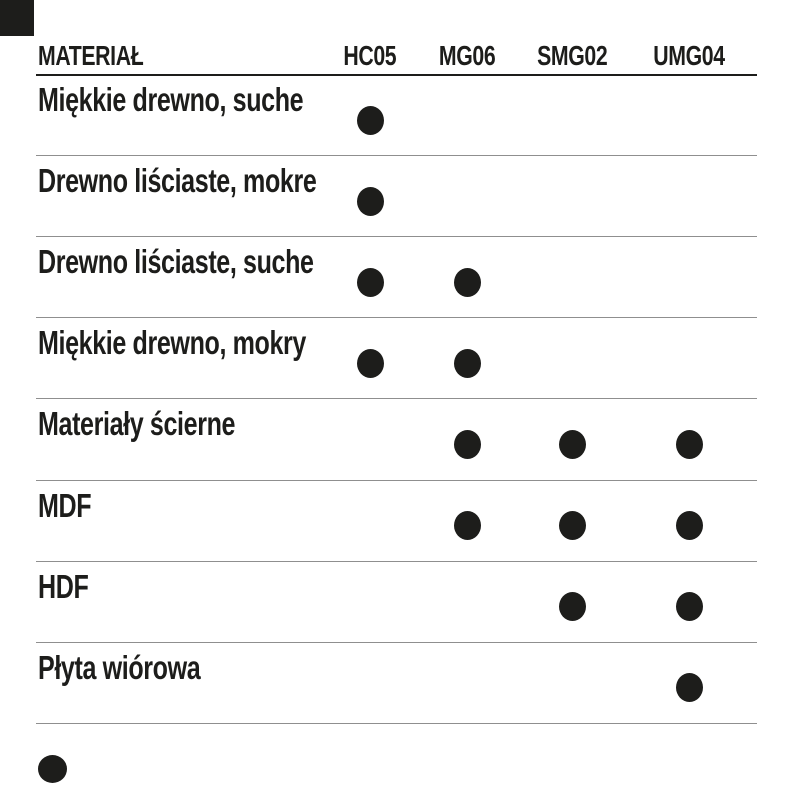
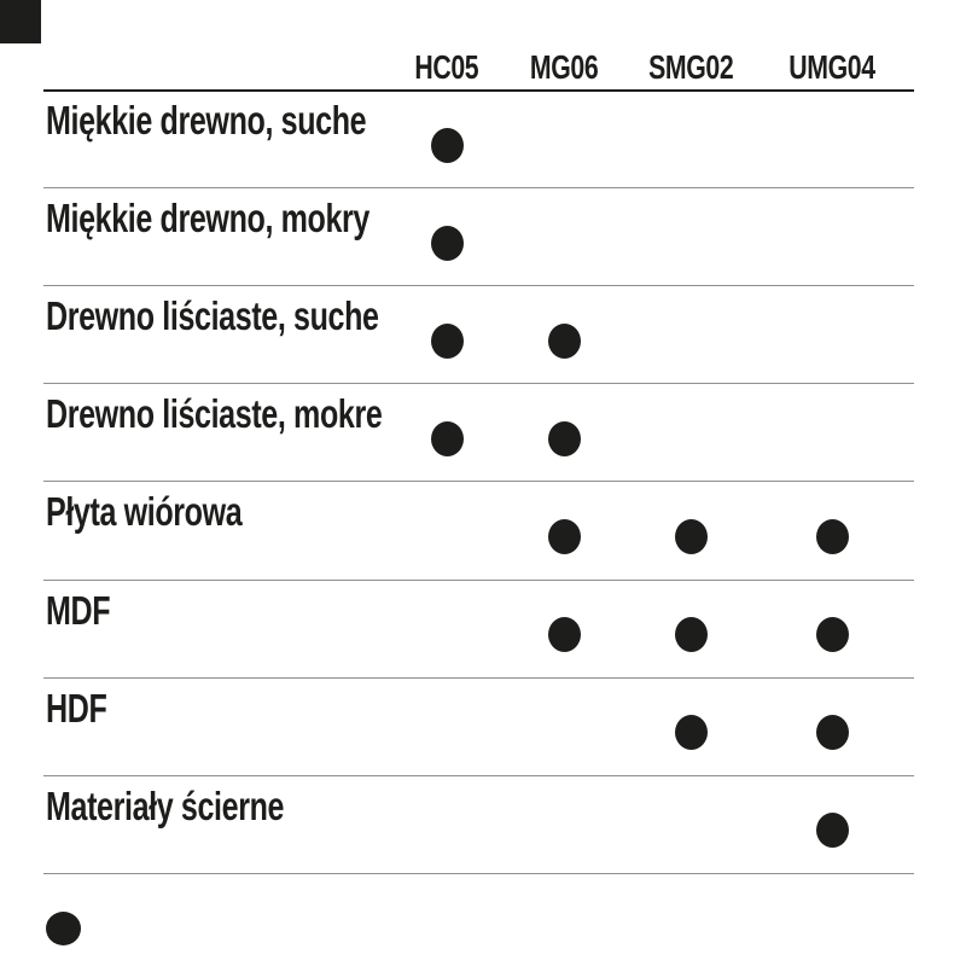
- MATERIAŁ
  HC05
  MG06
  SMG02
  UMG04
  Miękkie drewno, suche
- Drewno liściaste, mokre
+ Miękkie drewno, mokry
  Drewno liściaste, suche
- Miękkie drewno, mokry
+ Drewno liściaste, mokre
- Materiały ścierne
+ Płyta wiórowa
  MDF
  HDF
- Płyta wiórowa
+ Materiały ścierne
